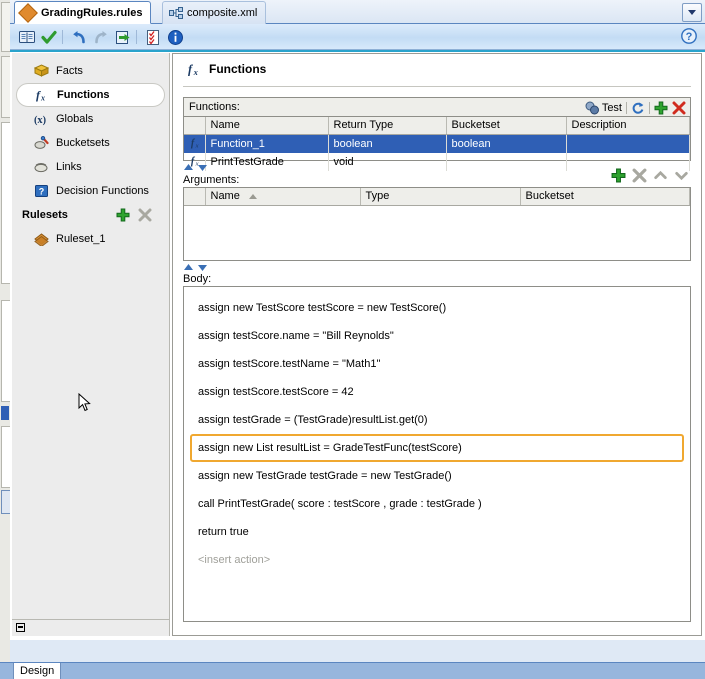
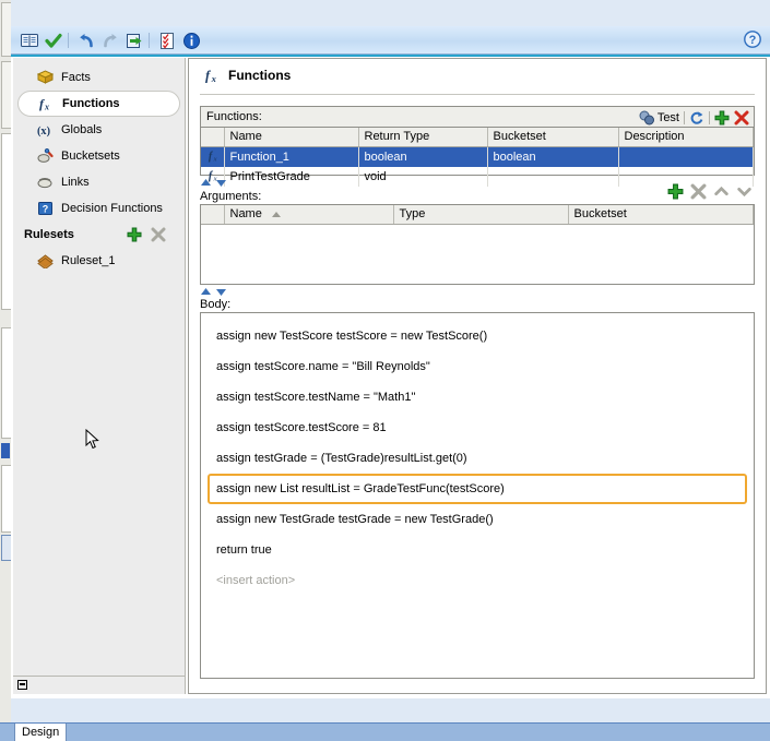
- GradingRules.rules
- composite.xml
  ?
  Facts
  f
  x
  Functions
  (x)
  Globals
  Bucketsets
  Links
  ?
  Decision Functions
  Rulesets
  Ruleset_1
  f
  x
  Functions
  Functions:
  Test
  	Name	Return Type	Bucketset	Description
  f	Function_1	boolean	boolean
  f	PrintTestGrade	void
  Arguments:
  	Name	Type	Bucketset
  Body:
  assign new TestScore testScore = new TestScore()
  assign testScore.name = "Bill Reynolds"
  assign testScore.testName = "Math1"
- assign testScore.testScore = 42
+ assign testScore.testScore = 81
  assign testGrade = (TestGrade)resultList.get(0)
  assign new List resultList = GradeTestFunc(testScore)
  assign new TestGrade testGrade = new TestGrade()
- call PrintTestGrade( score : testScore , grade : testGrade )
  return true
  <insert action>
  Design
